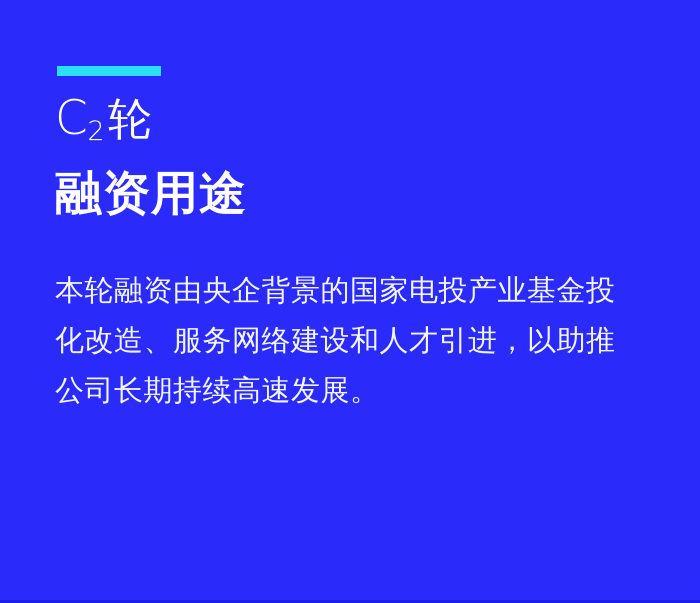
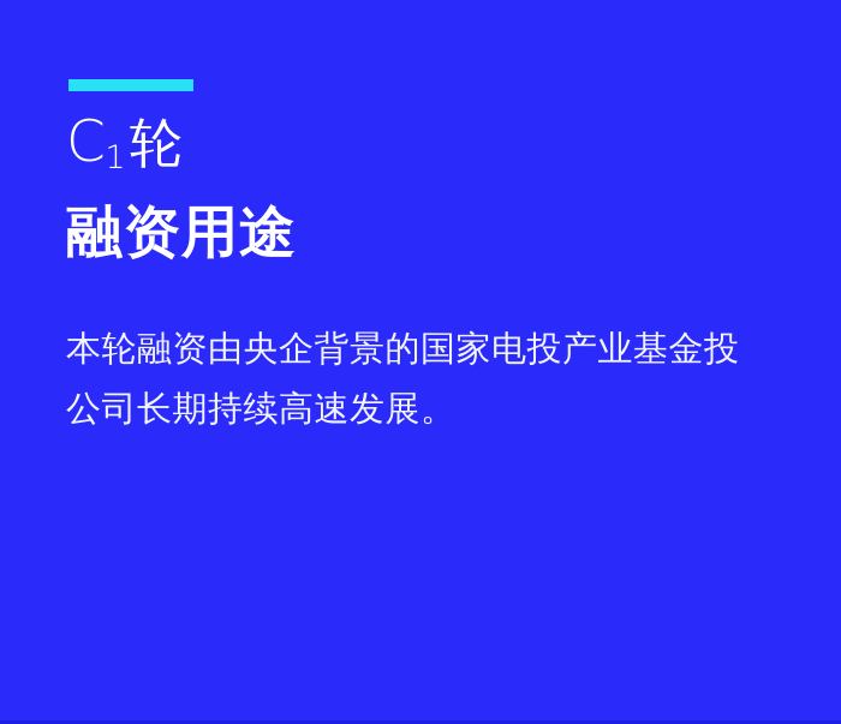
- C2轮
+ C1轮
  融资用途
  本轮融资由央企背景的国家电投产业基金投
- 化改造、服务网络建设和人才引进，以助推
  公司长期持续高速发展。
